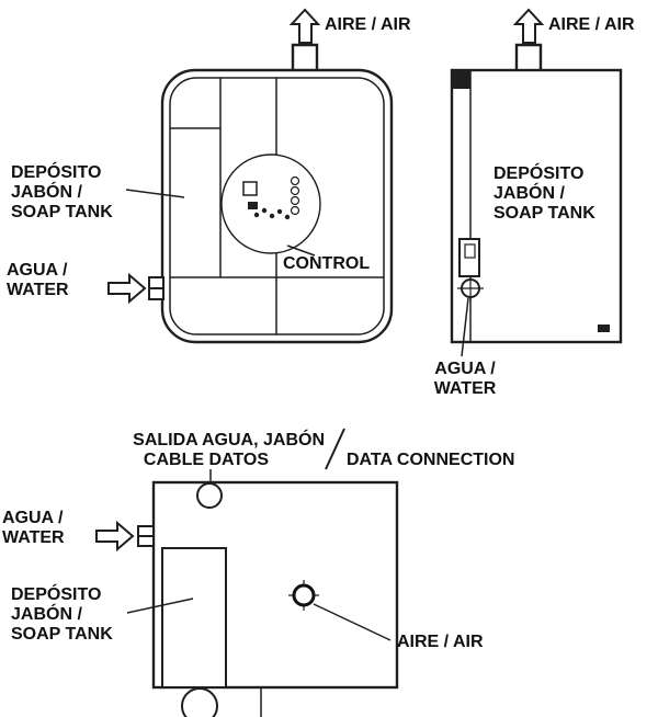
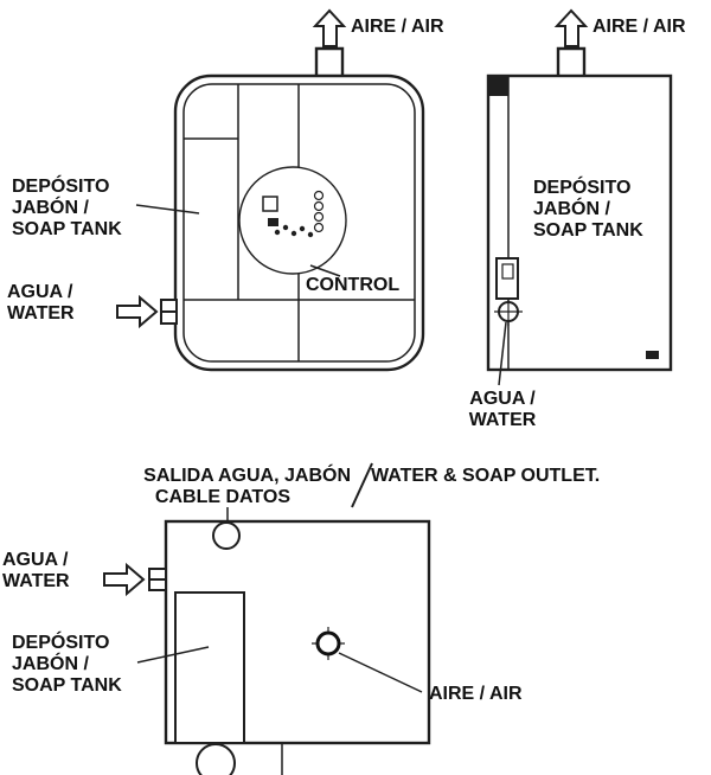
  AIRE / AIR
  CONTROL
  DEPÓSITO
  JABÓN /
  SOAP TANK
  AGUA /
  WATER
  AIRE / AIR
  DEPÓSITO
  JABÓN /
  SOAP TANK
  AGUA /
  WATER
  SALIDA AGUA, JABÓN
+ WATER & SOAP OUTLET.
  CABLE DATOS
- DATA CONNECTION
  AGUA /
  WATER
  DEPÓSITO
  JABÓN /
  SOAP TANK
  AIRE / AIR
